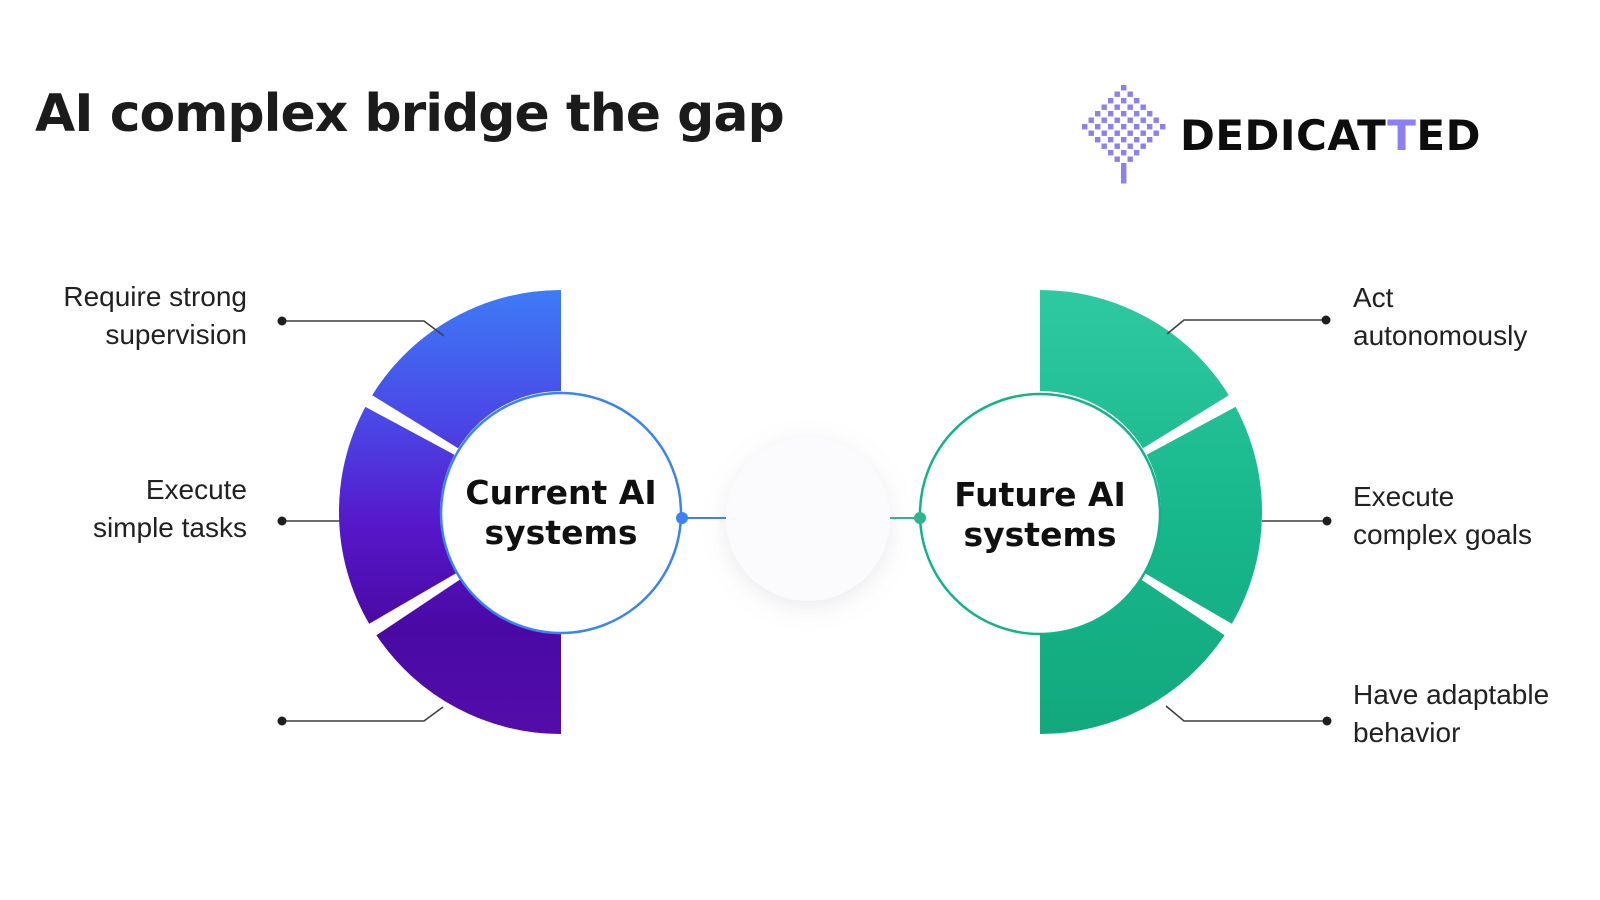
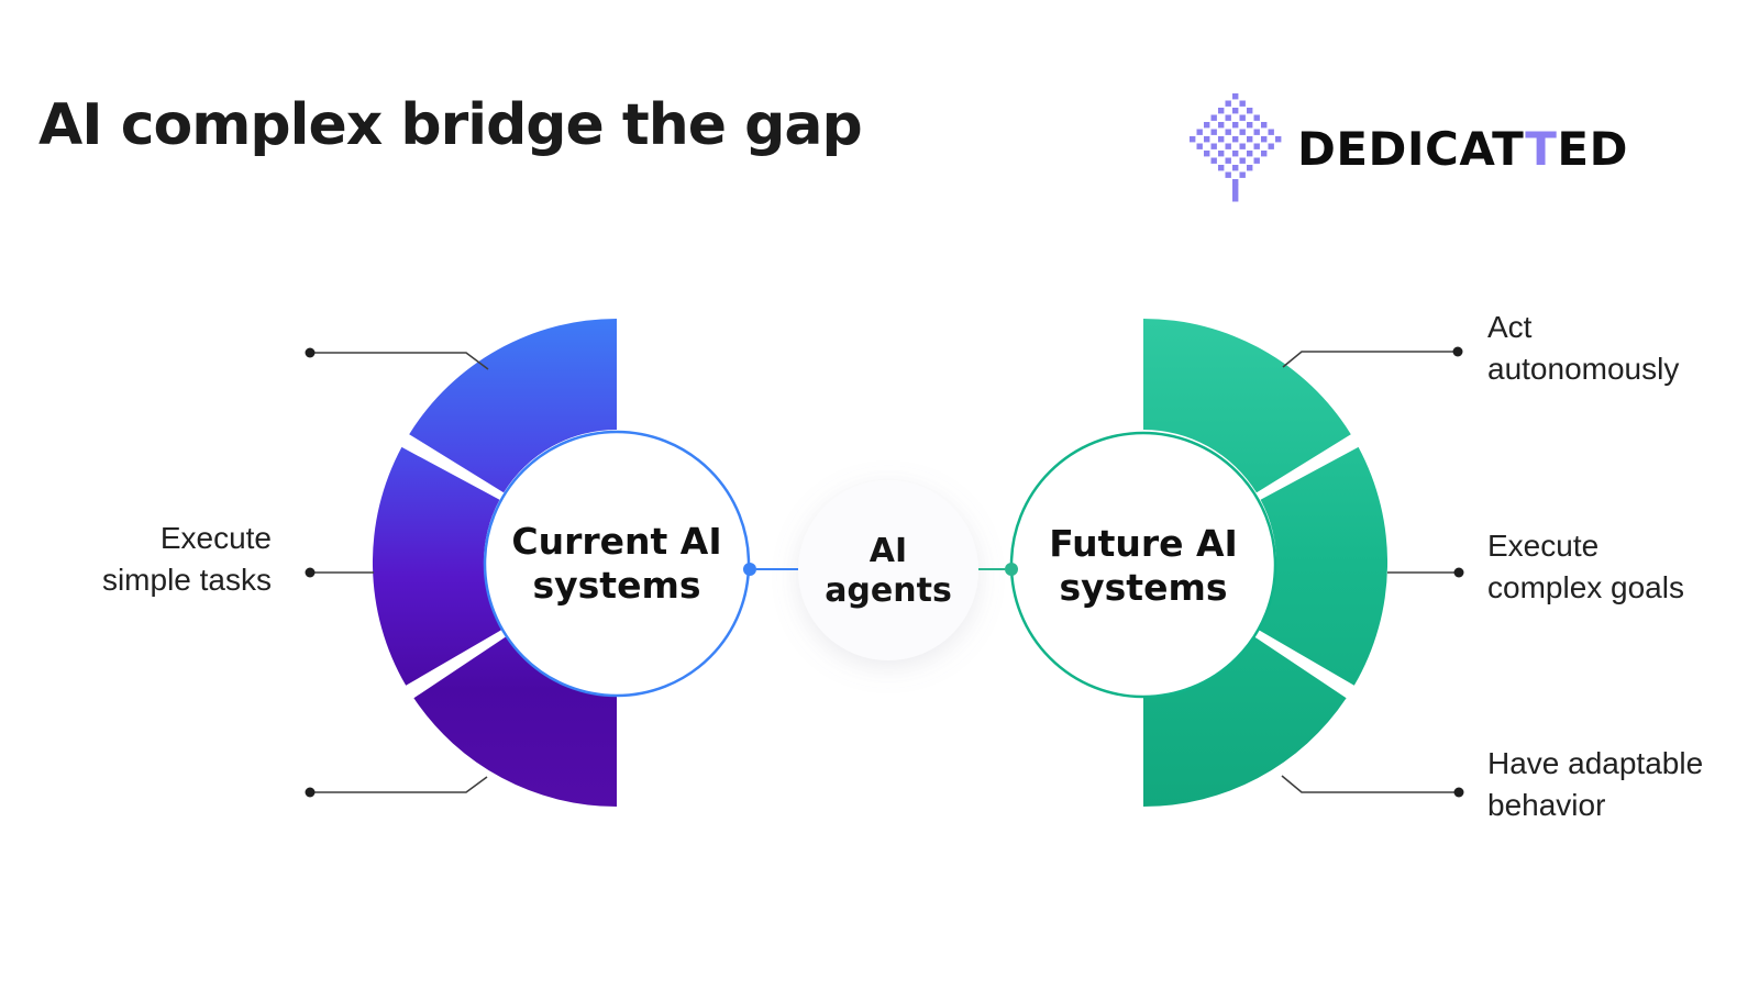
  AI complex bridge the gap
  DEDICATTED
- Require strong
- supervision
  Execute
  simple tasks
  Act
  autonomously
  Execute
  complex goals
  Have adaptable
  behavior
  Current AI
  systems
  Future AI
  systems
+ AI
+ agents
